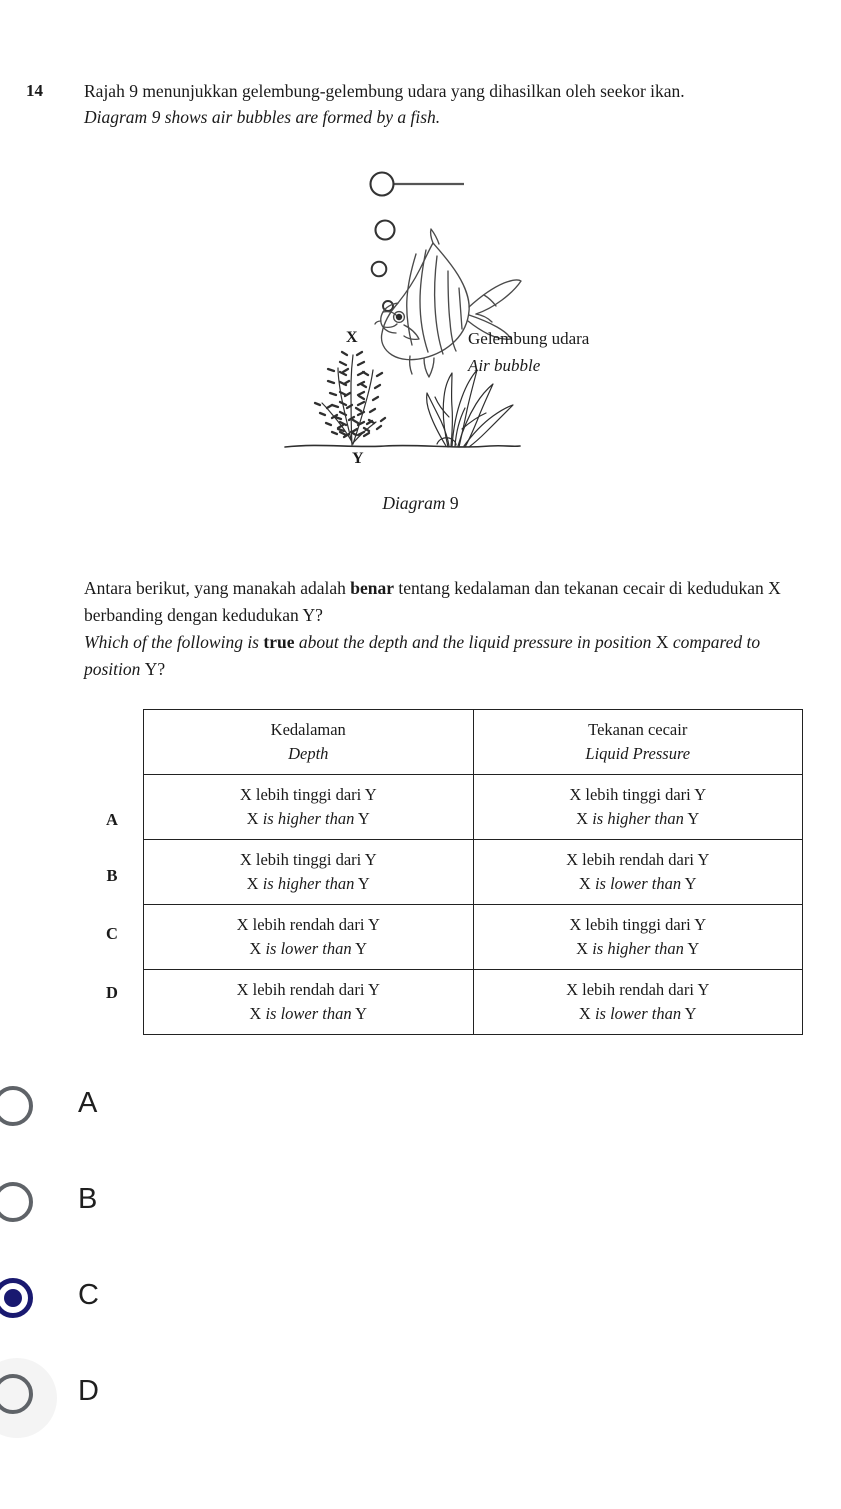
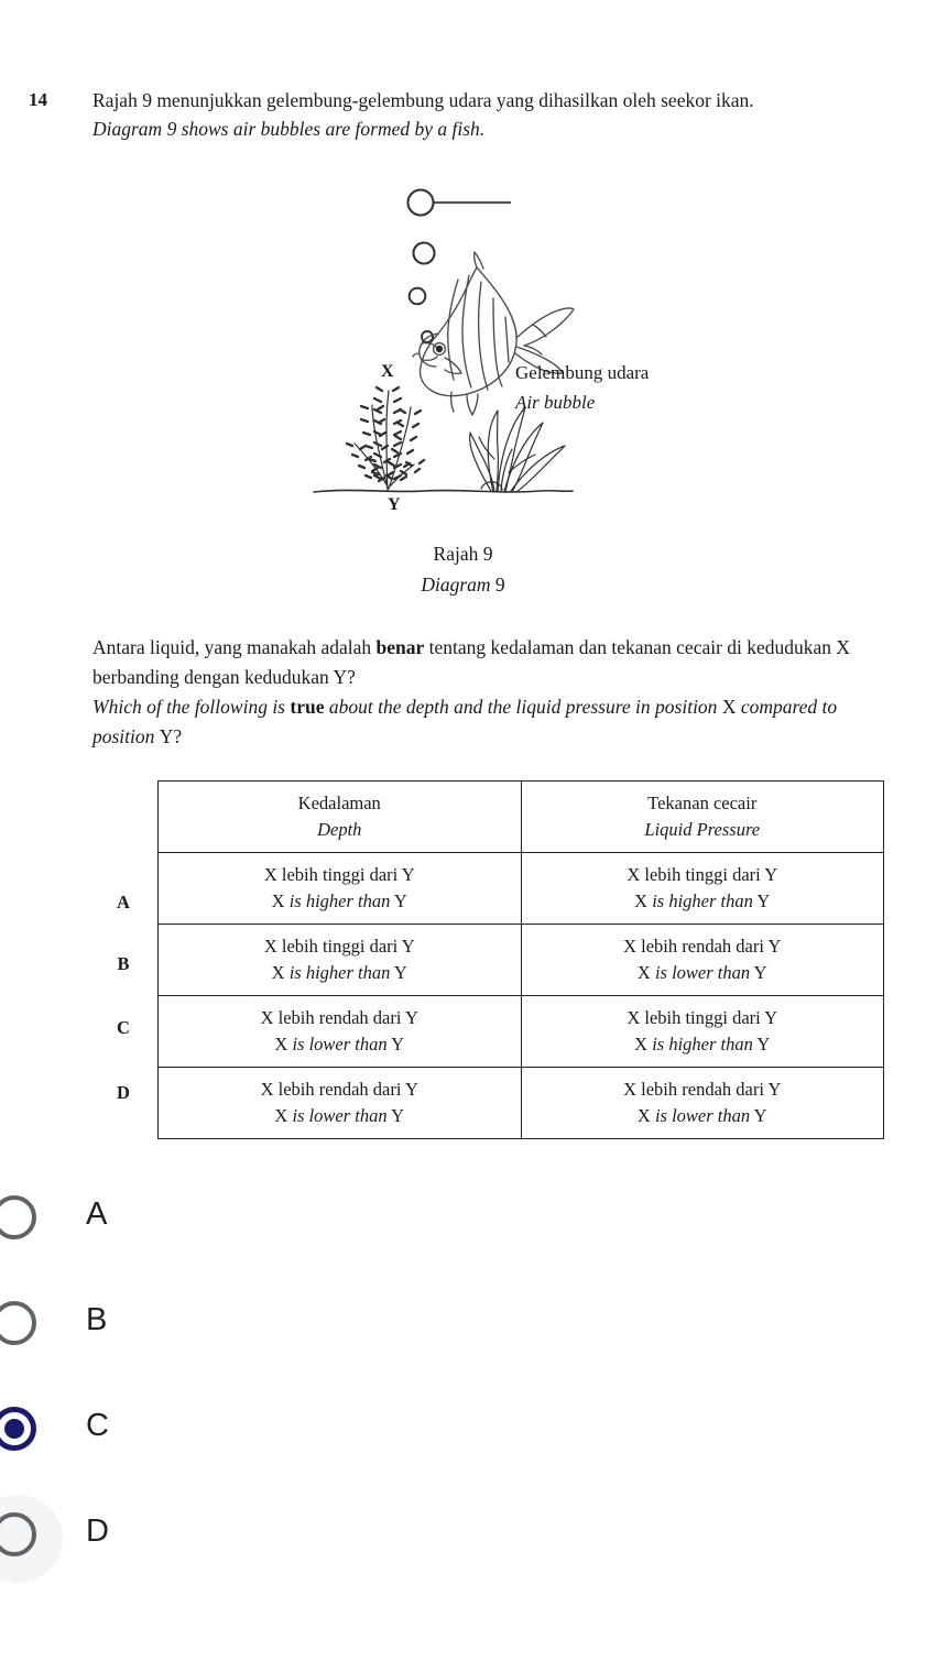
  14
  Rajah 9 menunjukkan gelembung-gelembung udara yang dihasilkan oleh seekor ikan.
  Diagram 9 shows air bubbles are formed by a fish.
  Gelembung udara
  Air bubble
  X
  Y
+ Rajah 9
  Diagram 9
- Antara berikut, yang manakah adalah benar tentang kedalaman dan tekanan cecair di kedudukan X berbanding dengan kedudukan Y?
+ Antara liquid, yang manakah adalah benar tentang kedalaman dan tekanan cecair di kedudukan X berbanding dengan kedudukan Y?
  Which of the following is true about the depth and the liquid pressure in position X compared to position Y?
  Kedalaman Depth	Tekanan cecair Liquid Pressure
  X lebih tinggi dari Y X is higher than Y	X lebih tinggi dari Y X is higher than Y
  X lebih tinggi dari Y X is higher than Y	X lebih rendah dari Y X is lower than Y
  X lebih rendah dari Y X is lower than Y	X lebih tinggi dari Y X is higher than Y
  X lebih rendah dari Y X is lower than Y	X lebih rendah dari Y X is lower than Y
  A
  B
  C
  D
  A
  B
  C
  D
